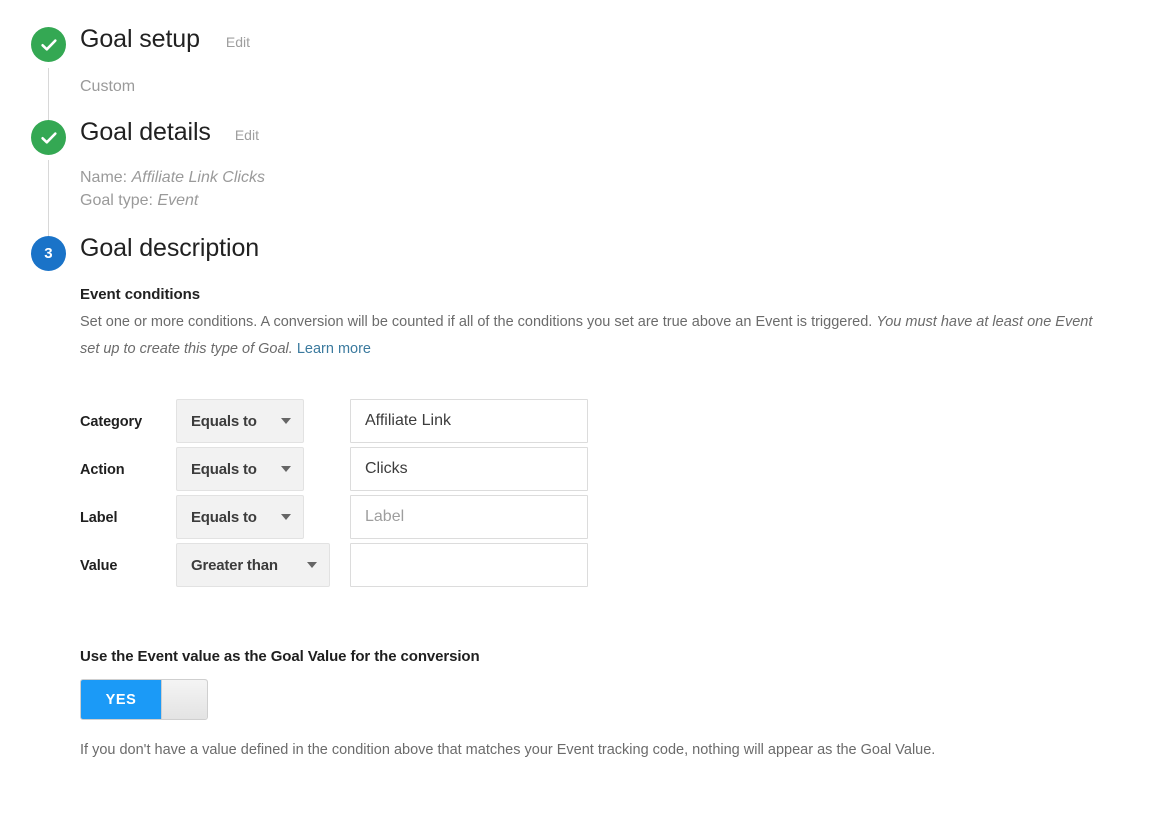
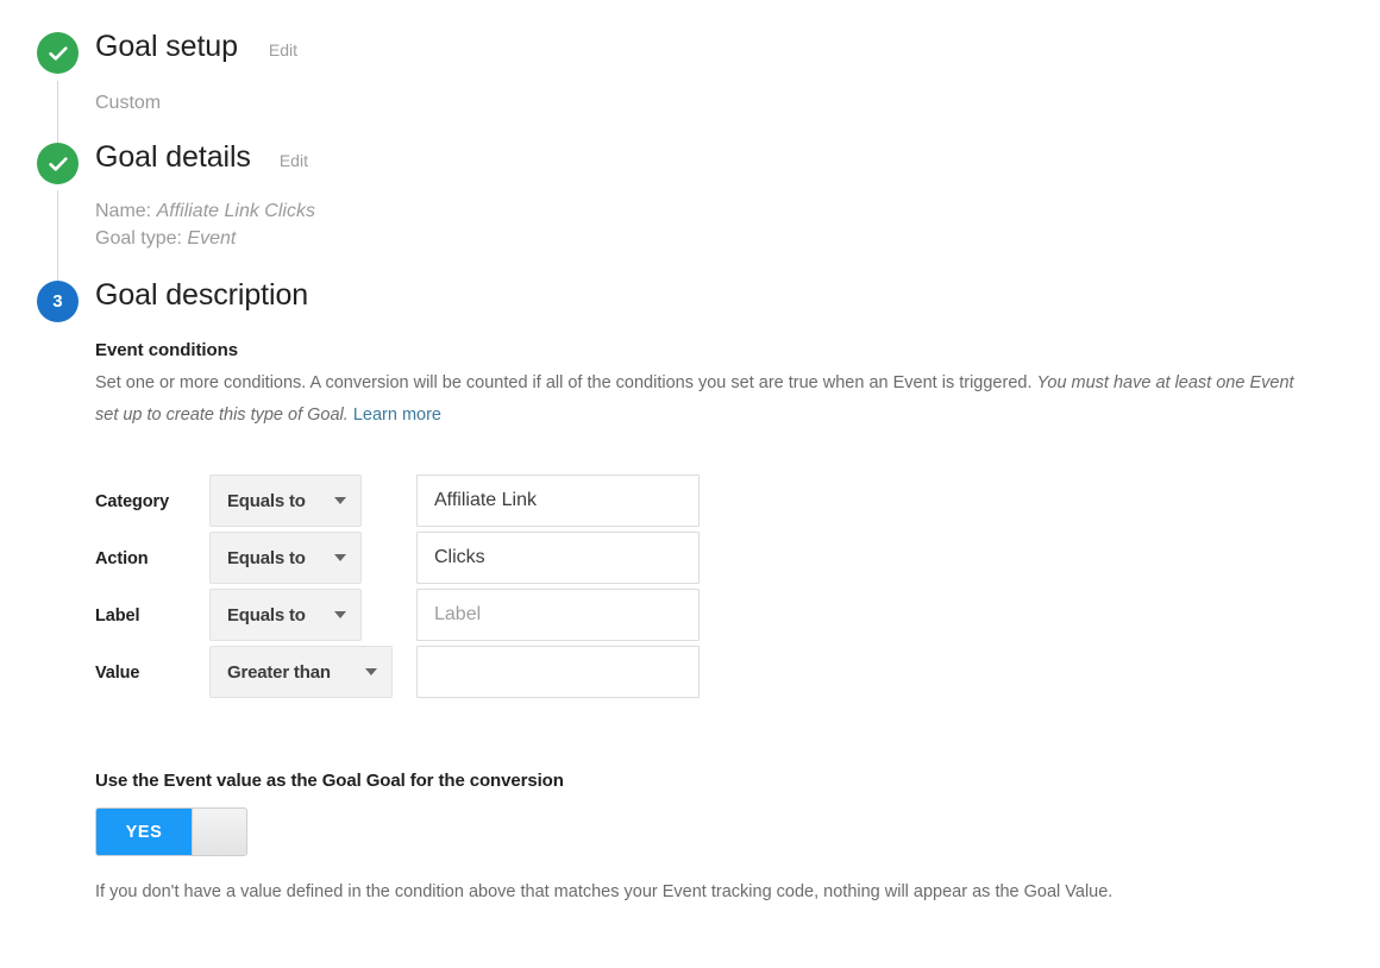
  Goal setup
  Edit
  Custom
  Goal details
  Edit
  Name: Affiliate Link Clicks
  Goal type: Event
  3
  Goal description
  Event conditions
- Set one or more conditions. A conversion will be counted if all of the conditions you set are true above an Event is triggered. You must have at least one Event set up to create this type of Goal. Learn more
+ Set one or more conditions. A conversion will be counted if all of the conditions you set are true when an Event is triggered. You must have at least one Event set up to create this type of Goal. Learn more
  Category
  Equals to
  Affiliate Link
  Action
  Equals to
  Clicks
  Label
  Equals to
  Label
  Value
  Greater than
- Use the Event value as the Goal Value for the conversion
+ Use the Event value as the Goal Goal for the conversion
  YES
  If you don't have a value defined in the condition above that matches your Event tracking code, nothing will appear as the Goal Value.
